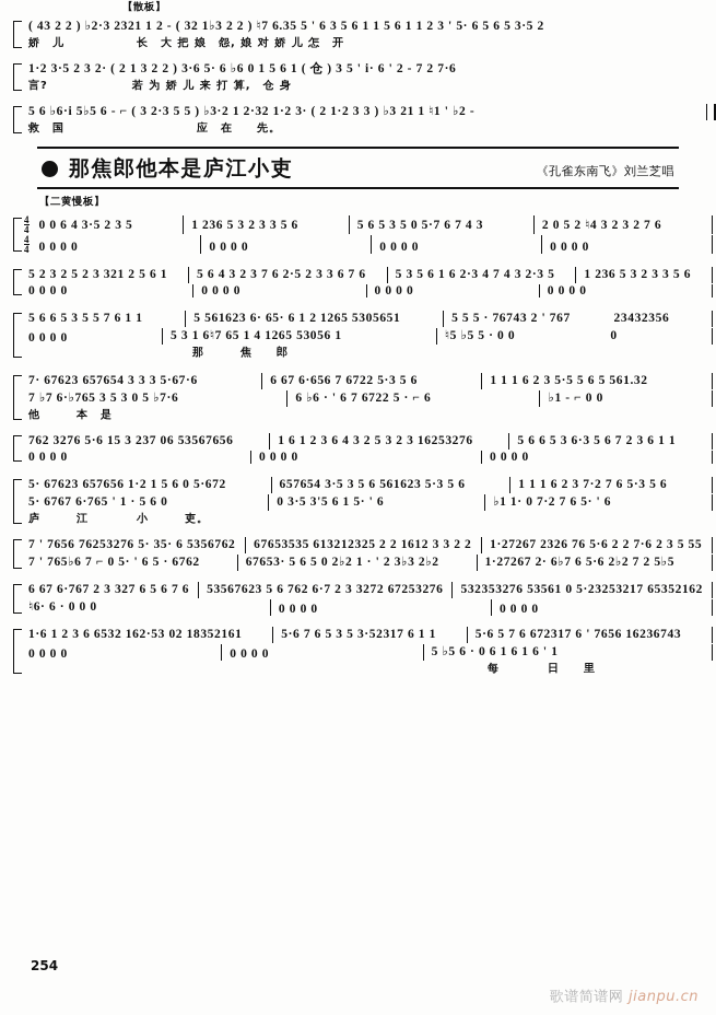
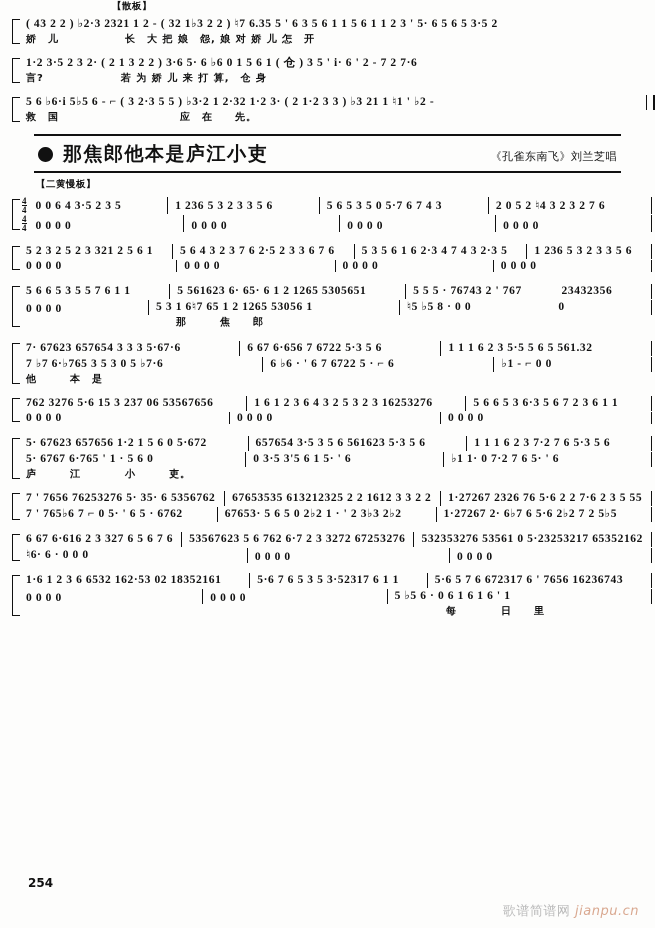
  【散板】
  ( 43 2 2 ) ♭2·3 2321 1 2 - ( 32 1♭3 2 2 ) ♮7 6.35 5 ' 6 3 5 6 1 1 5 6 1 1 2 3 ' 5· 6 5 6 5 3·5 2
  娇 儿 长 大 把 娘 怨, 娘 对 娇 儿 怎 开
  1·2 3·5 2 3 2· ( 2 1 3 2 2 ) 3·6 5· 6 ♭6 0 1 5 6 1 ( 仓 ) 3 5 ' i· 6 ' 2 - 7 2 7·6
  言? 若 为 娇 儿 来 打 算, 仓 身
  5 6 ♭6·i 5♭5 6 - ⌐ ( 3 2·3 5 5 ) ♭3·2 1 2·32 1·2 3· ( 2 1·2 3 3 ) ♭3 21 1 ♮1 ' ♭2 -
  救 国 应 在 先。
  那焦郎他本是庐江小吏
  《孔雀东南飞》刘兰芝唱
  【二黄慢板】
  4
  4
  0 0 6 4 3·5 2 3 5
  1 236 5 3 2 3 3 5 6
  5 6 5 3 5 0 5·7 6 7 4 3
  2 0 5 2 ♮4 3 2 3 2 7 6
  4
  4
  0 0 0 0
  0 0 0 0
  0 0 0 0
  0 0 0 0
  5 2 3 2 5 2 3 321 2 5 6 1
  5 6 4 3 2 3 7 6 2·5 2 3 3 6 7 6
  5 3 5 6 1 6 2·3 4 7 4 3 2·3 5
  1 236 5 3 2 3 3 5 6
  0 0 0 0
  0 0 0 0
  0 0 0 0
  0 0 0 0
  5 6 6 5 3 5 5 7 6 1 1
  5 561623 6· 65· 6 1 2 1265 5305651
  5 5 5 · 76743 2 ' 767
  23432356
  0 0 0 0
- 5 3 1 6♮7 65 1 4 1265 53056 1
+ 5 3 1 6♮7 65 1 2 1265 53056 1
- ♮5 ♭5 5 · 0 0
+ ♮5 ♭5 8 · 0 0
  0
  那 焦 郎
  7· 67623 657654 3 3 3 5·67·6
  6 67 6·656 7 6722 5·3 5 6
  1 1 1 6 2 3 5·5 5 6 5 561.32
  7 ♭7 6·♭765 3 5 3 0 5 ♭7·6
  6 ♭6 · ' 6 7 6722 5 · ⌐ 6
  ♭1 - ⌐ 0 0
  他 本 是
  762 3276 5·6 15 3 237 06 53567656
  1 6 1 2 3 6 4 3 2 5 3 2 3 16253276
  5 6 6 5 3 6·3 5 6 7 2 3 6 1 1
  0 0 0 0
  0 0 0 0
  0 0 0 0
  5· 67623 657656 1·2 1 5 6 0 5·672
  657654 3·5 3 5 6 561623 5·3 5 6
  1 1 1 6 2 3 7·2 7 6 5·3 5 6
  5· 6767 6·765 ' 1 · 5 6 0
  0 3·5 3'5 6 1 5· ' 6
  ♭1 1· 0 7·2 7 6 5· ' 6
  庐 江 小 吏。
  7 ' 7656 76253276 5· 35· 6 5356762
  67653535 613212325 2 2 1612 3 3 2 2
  1·27267 2326 76 5·6 2 2 7·6 2 3 5 55
  7 ' 765♭6 7 ⌐ 0 5· ' 6 5 · 6762
  67653· 5 6 5 0 2♭2 1 · ' 2 3♭3 2♭2
  1·27267 2· 6♭7 6 5·6 2♭2 7 2 5♭5
- 6 67 6·767 2 3 327 6 5 6 7 6
+ 6 67 6·616 2 3 327 6 5 6 7 6
  53567623 5 6 762 6·7 2 3 3272 67253276
  532353276 53561 0 5·23253217 65352162
  ♮6· 6 · 0 0 0
  0 0 0 0
  0 0 0 0
  1·6 1 2 3 6 6532 162·53 02 18352161
  5·6 7 6 5 3 5 3·52317 6 1 1
  5·6 5 7 6 672317 6 ' 7656 16236743
  0 0 0 0
  0 0 0 0
  5 ♭5 6 · 0 6 1 6 1 6 ' 1
  每 日 里
  254
  歌谱简谱网 jianpu.cn
